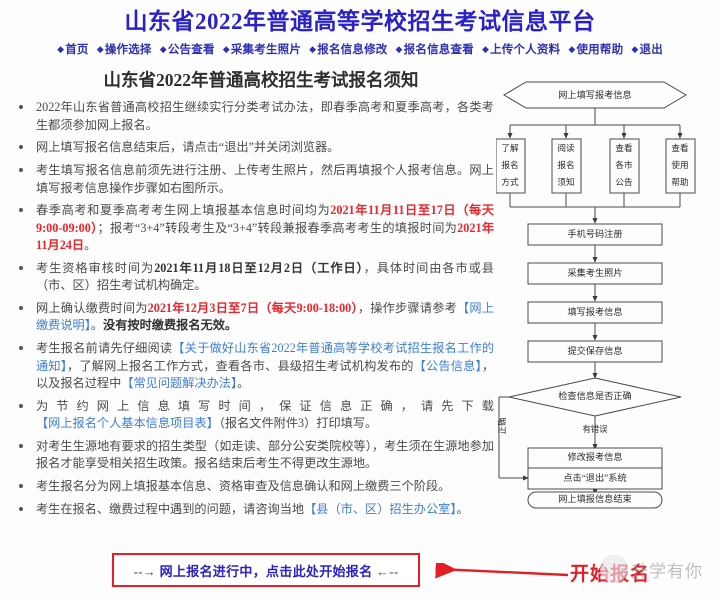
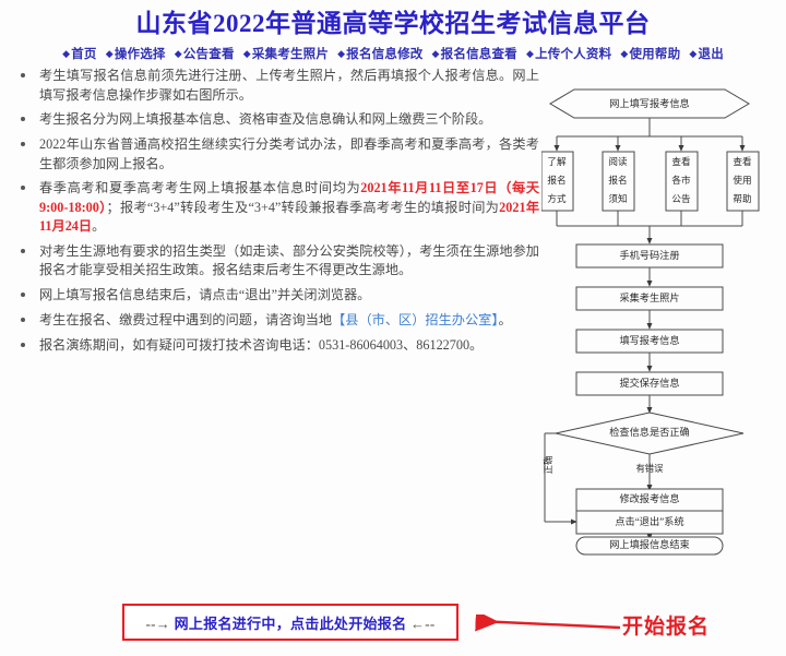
  山东省2022年普通高等学校招生考试信息平台
  ◆首页 ◆操作选择 ◆公告查看 ◆采集考生照片 ◆报名信息修改 ◆报名信息查看 ◆上传个人资料 ◆使用帮助 ◆退出
- 山东省2022年普通高校招生考试报名须知
- 2022年山东省普通高校招生继续实行分类考试办法，即春季高考和夏季高考，各类考生都须参加网上报名。
+ 考生填写报名信息前须先进行注册、上传考生照片，然后再填报个人报考信息。网上填写报考信息操作步骤如右图所示。
- 网上填写报名信息结束后，请点击“退出”并关闭浏览器。
+ 考生报名分为网上填报基本信息、资格审查及信息确认和网上缴费三个阶段。
- 考生填写报名信息前须先进行注册、上传考生照片，然后再填报个人报考信息。网上填写报考信息操作步骤如右图所示。
+ 2022年山东省普通高校招生继续实行分类考试办法，即春季高考和夏季高考，各类考生都须参加网上报名。
- 春季高考和夏季高考考生网上填报基本信息时间均为2021年11月11日至17日（每天9:00-09:00）；报考“3+4”转段考生及“3+4”转段兼报春季高考考生的填报时间为2021年11月24日。
+ 春季高考和夏季高考考生网上填报基本信息时间均为2021年11月11日至17日（每天9:00-18:00）；报考“3+4”转段考生及“3+4”转段兼报春季高考考生的填报时间为2021年11月24日。
- 考生资格审核时间为2021年11月18日至12月2日（工作日），具体时间由各市或县（市、区）招生考试机构确定。
- 网上确认缴费时间为2021年12月3日至7日（每天9:00-18:00），操作步骤请参考【网上缴费说明】。没有按时缴费报名无效。
- 考生报名前请先仔细阅读【关于做好山东省2022年普通高等学校考试招生报名工作的通知】，了解网上报名工作方式，查看各市、县级招生考试机构发布的【公告信息】，以及报名过程中【常见问题解决办法】。
- 为节约网上信息填写时间，保证信息正确，请先下载【网上报名个人基本信息项目表】（报名文件附件3）打印填写。
  对考生生源地有要求的招生类型（如走读、部分公安类院校等），考生须在生源地参加报名才能享受相关招生政策。报名结束后考生不得更改生源地。
- 考生报名分为网上填报基本信息、资格审查及信息确认和网上缴费三个阶段。
+ 网上填写报名信息结束后，请点击“退出”并关闭浏览器。
  考生在报名、缴费过程中遇到的问题，请咨询当地【县（市、区）招生办公室】。
+ 报名演练期间，如有疑问可拨打技术咨询电话：0531-86064003、86122700。
  网上填写报考信息
  了解报名方式
  阅读报名须知
  查看各市公告
  查看使用帮助
  手机号码注册
  采集考生照片
  填写报考信息
  提交保存信息
  检查信息是否正确
  有错误
  修改报考信息
  点击“退出”系统
  网上填报信息结束
  --→ 网上报名进行中，点击此处开始报名 ←--
  开始报名
- 升学有你
